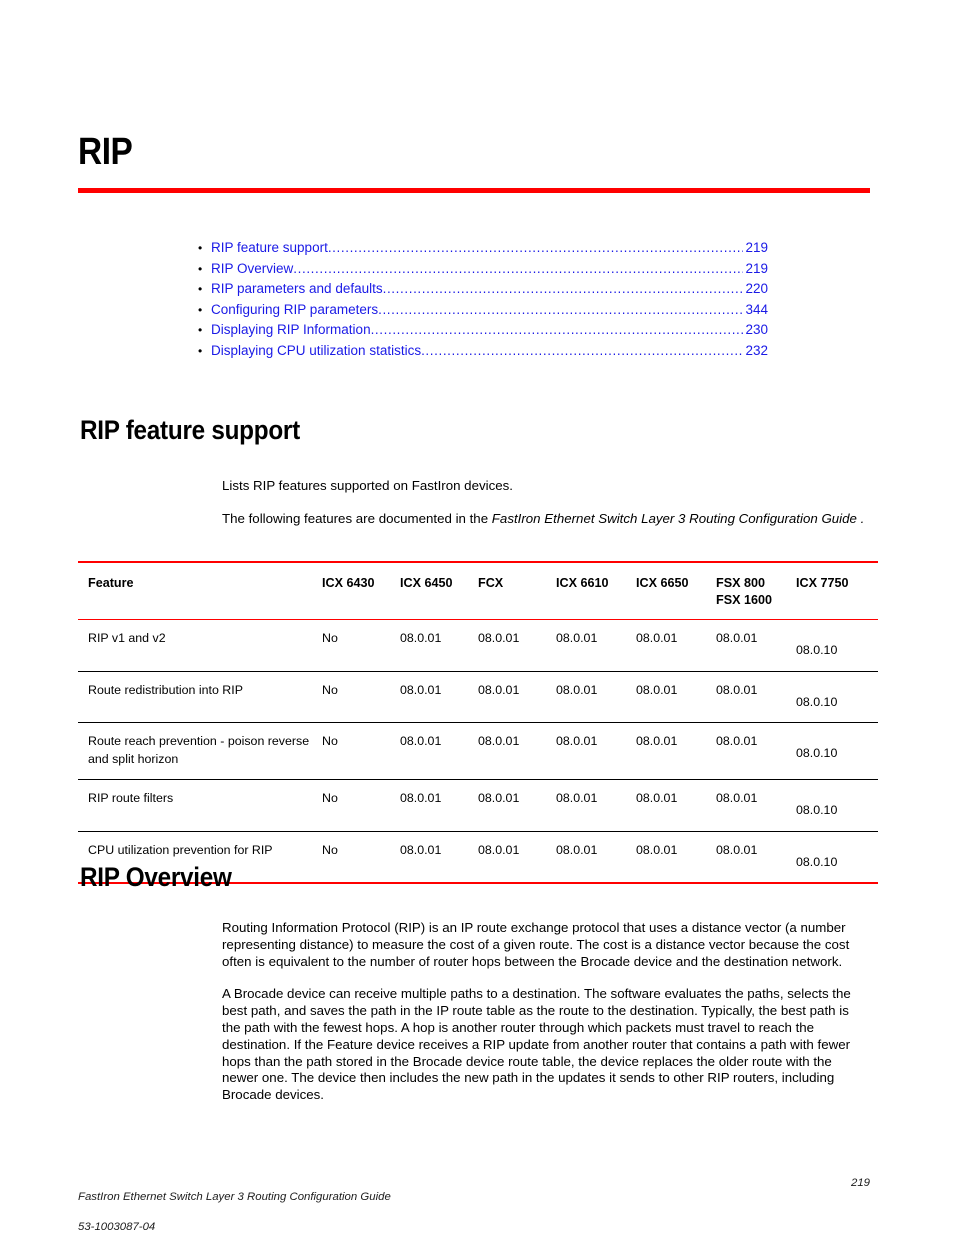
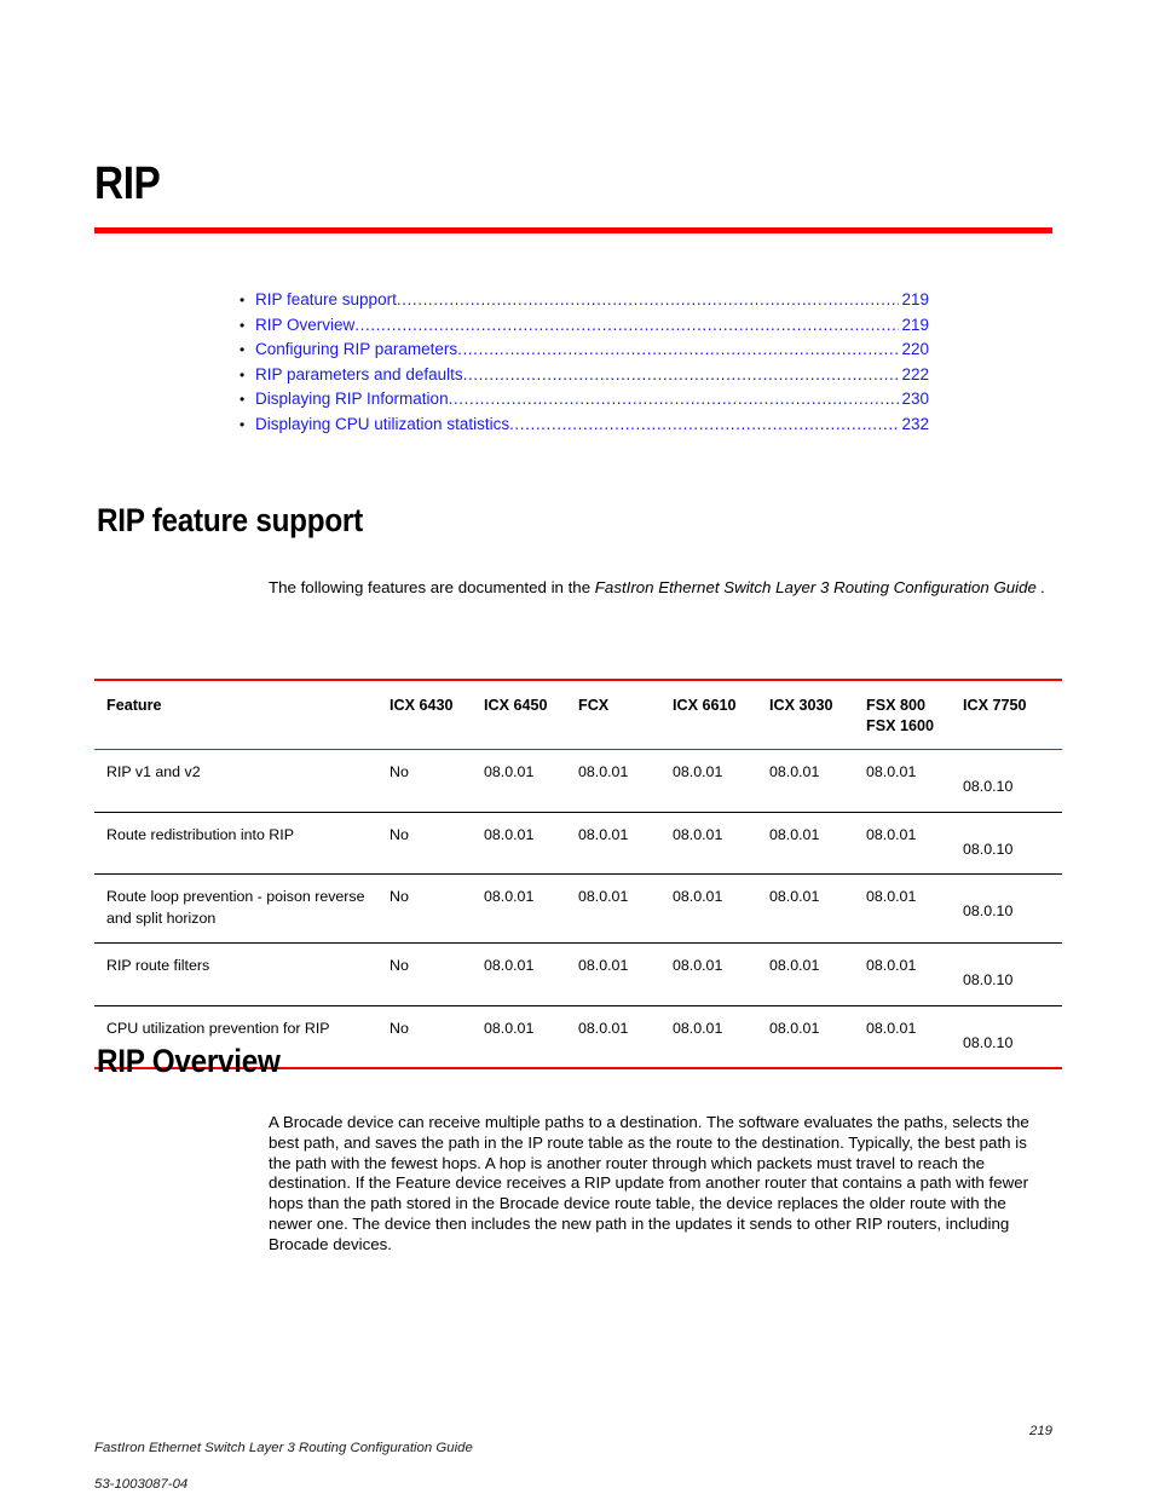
  RIP
  •
  RIP feature support
  219
  •
  RIP Overview
  219
  •
- RIP parameters and defaults
+ Configuring RIP parameters
  220
  •
- Configuring RIP parameters
+ RIP parameters and defaults
- 344
+ 222
  •
  Displaying RIP Information
  230
  •
  Displaying CPU utilization statistics
  232
  RIP feature support
- Lists RIP features supported on FastIron devices.
  The following features are documented in the FastIron Ethernet Switch Layer 3 Routing Configuration Guide .
- Feature	ICX 6430	ICX 6450	FCX	ICX 6610	ICX 6650	FSX 800 FSX 1600	ICX 7750
+ Feature	ICX 6430	ICX 6450	FCX	ICX 6610	ICX 3030	FSX 800 FSX 1600	ICX 7750
  RIP v1 and v2	No	08.0.01	08.0.01	08.0.01	08.0.01	08.0.01	08.0.10
  Route redistribution into RIP	No	08.0.01	08.0.01	08.0.01	08.0.01	08.0.01	08.0.10
- Route reach prevention - poison reverse and split horizon	No	08.0.01	08.0.01	08.0.01	08.0.01	08.0.01	08.0.10
+ Route loop prevention - poison reverse and split horizon	No	08.0.01	08.0.01	08.0.01	08.0.01	08.0.01	08.0.10
  RIP route filters	No	08.0.01	08.0.01	08.0.01	08.0.01	08.0.01	08.0.10
  CPU utilization prevention for RIP	No	08.0.01	08.0.01	08.0.01	08.0.01	08.0.01	08.0.10
  RIP Overview
- Routing Information Protocol (RIP) is an IP route exchange protocol that uses a distance vector (a number representing distance) to measure the cost of a given route. The cost is a distance vector because the cost often is equivalent to the number of router hops between the Brocade device and the destination network.
  A Brocade device can receive multiple paths to a destination. The software evaluates the paths, selects the best path, and saves the path in the IP route table as the route to the destination. Typically, the best path is the path with the fewest hops. A hop is another router through which packets must travel to reach the destination. If the Feature device receives a RIP update from another router that contains a path with fewer hops than the path stored in the Brocade device route table, the device replaces the older route with the newer one. The device then includes the new path in the updates it sends to other RIP routers, including Brocade devices.
  FastIron Ethernet Switch Layer 3 Routing Configuration Guide
  53-1003087-04
  219
